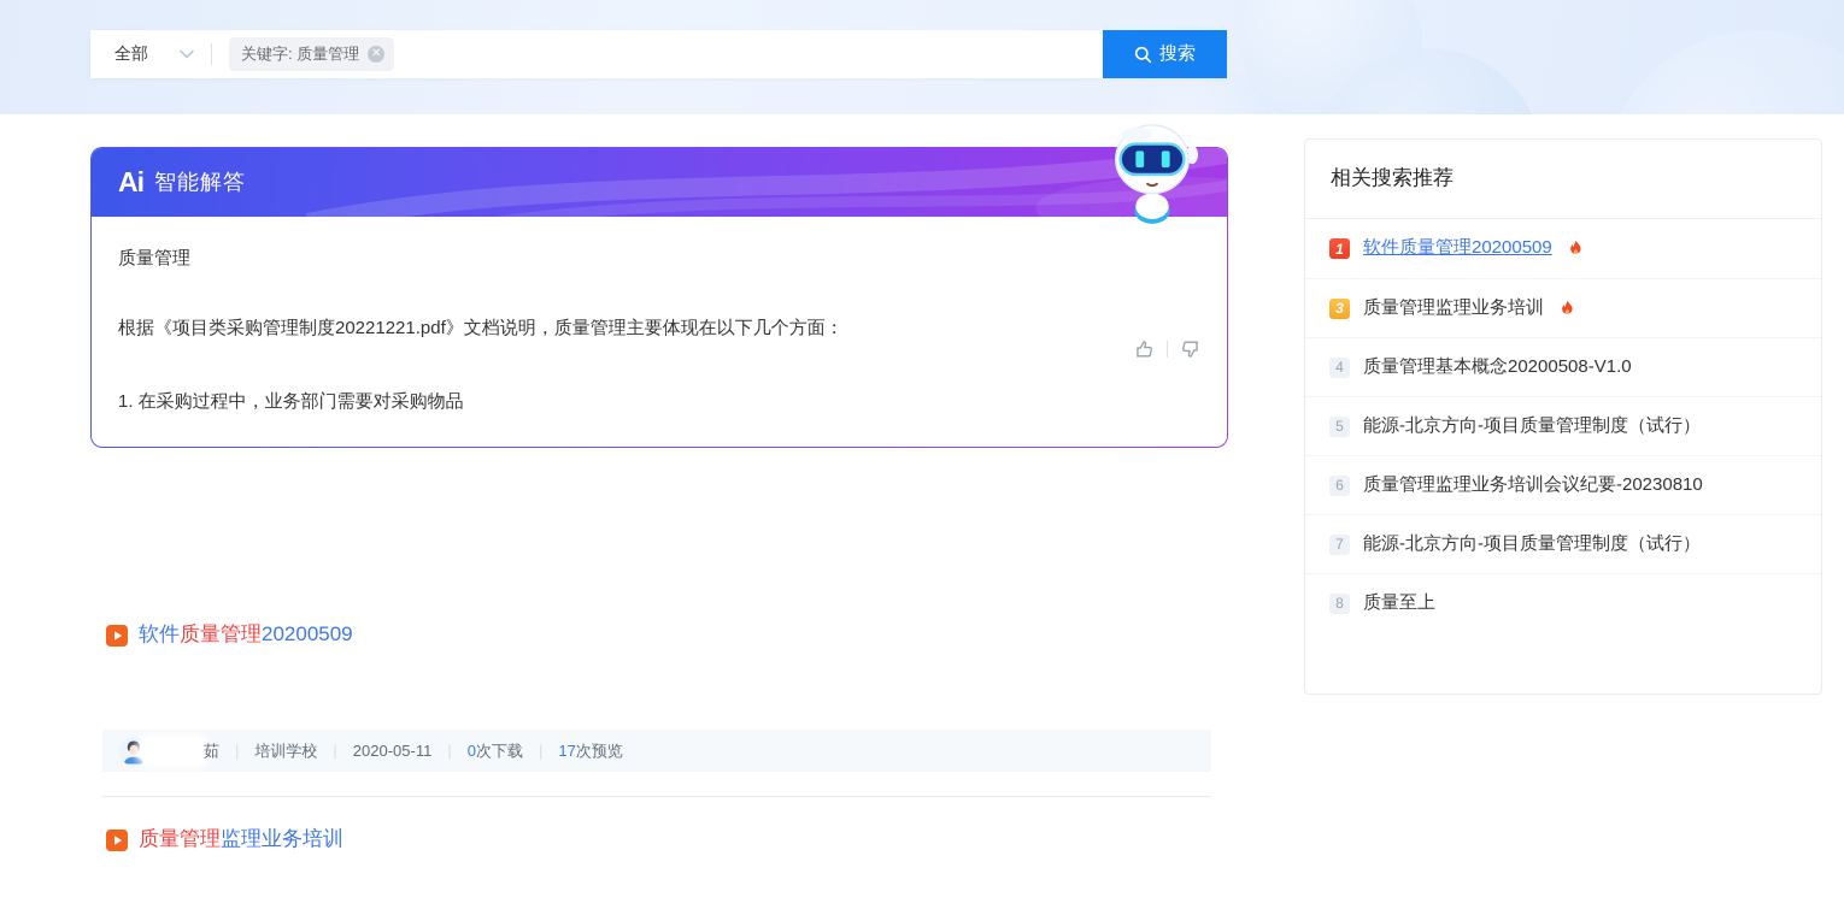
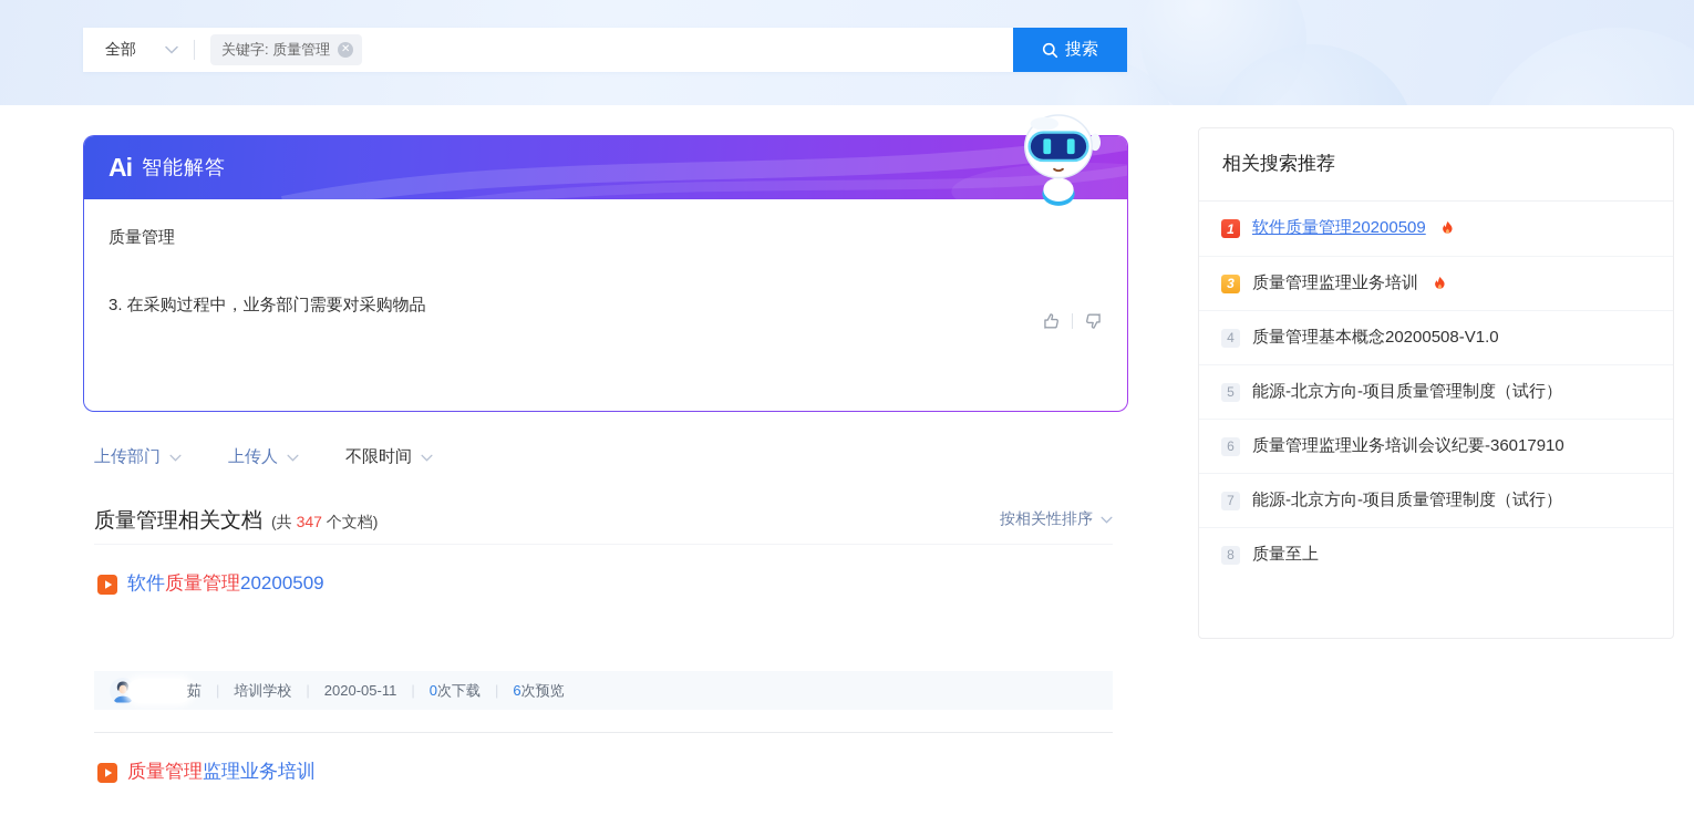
  全部
  关键字: 质量管理
  ✕
  搜索
  Ai
  智能解答
  质量管理
- 根据《项目类采购管理制度20221221.pdf》文档说明，质量管理主要体现在以下几个方面：
- 1. 在采购过程中，业务部门需要对采购物品
+ 3. 在采购过程中，业务部门需要对采购物品
+ 上传部门
+ 上传人
+ 不限时间
+ 质量管理相关文档
+ (共 347 个文档)
+ 按相关性排序
  软件质量管理20200509
  茹
  |
  培训学校
  2020-05-11
  0次下载
  |
- 17次预览
+ 6次预览
  质量管理监理业务培训
  相关搜索推荐
  1
  软件质量管理20200509
  3
  质量管理监理业务培训
  4
  质量管理基本概念20200508-V1.0
  5
  能源-北京方向-项目质量管理制度（试行）
  6
- 质量管理监理业务培训会议纪要-20230810
+ 质量管理监理业务培训会议纪要-36017910
  7
  能源-北京方向-项目质量管理制度（试行）
  8
  质量至上
